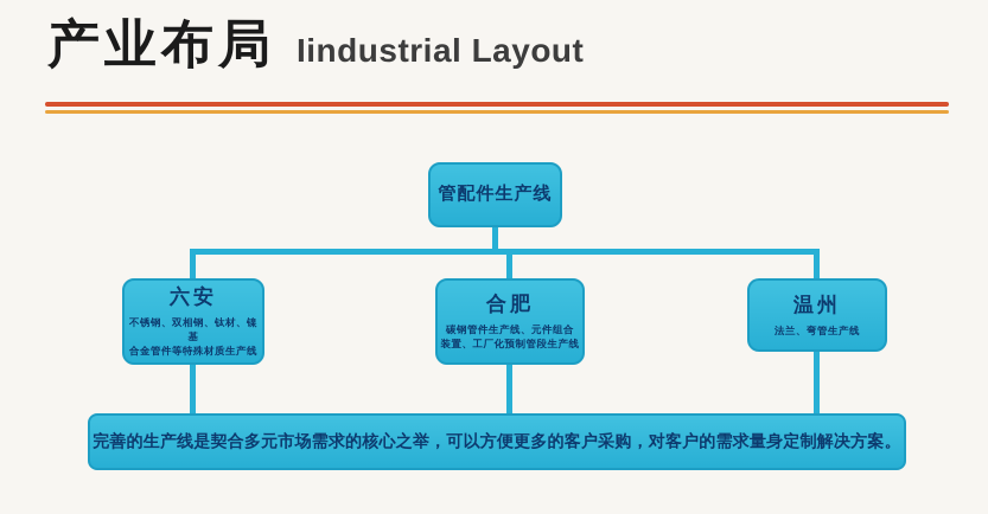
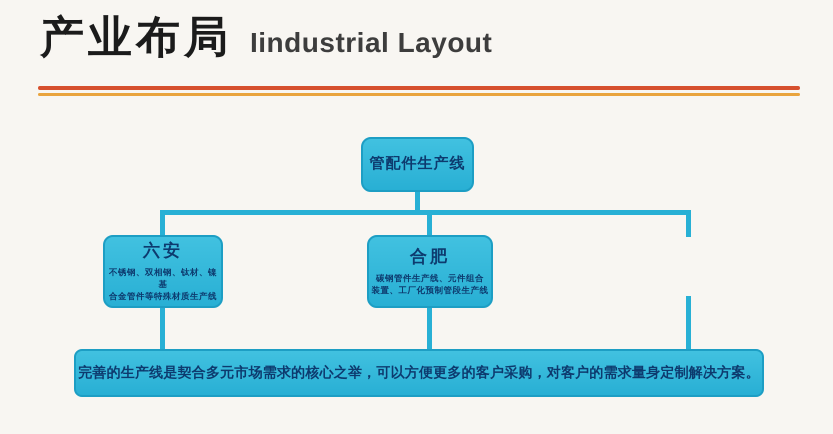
  产业布局
  Iindustrial Layout
  管配件生产线
  六安
  不锈钢、双相钢、钛材、镍基
  合金管件等特殊材质生产线
  合肥
  碳钢管件生产线、元件组合
  装置、工厂化预制管段生产线
- 温州
- 法兰、弯管生产线
  完善的生产线是契合多元市场需求的核心之举，可以方便更多的客户采购，对客户的需求量身定制解决方案。
